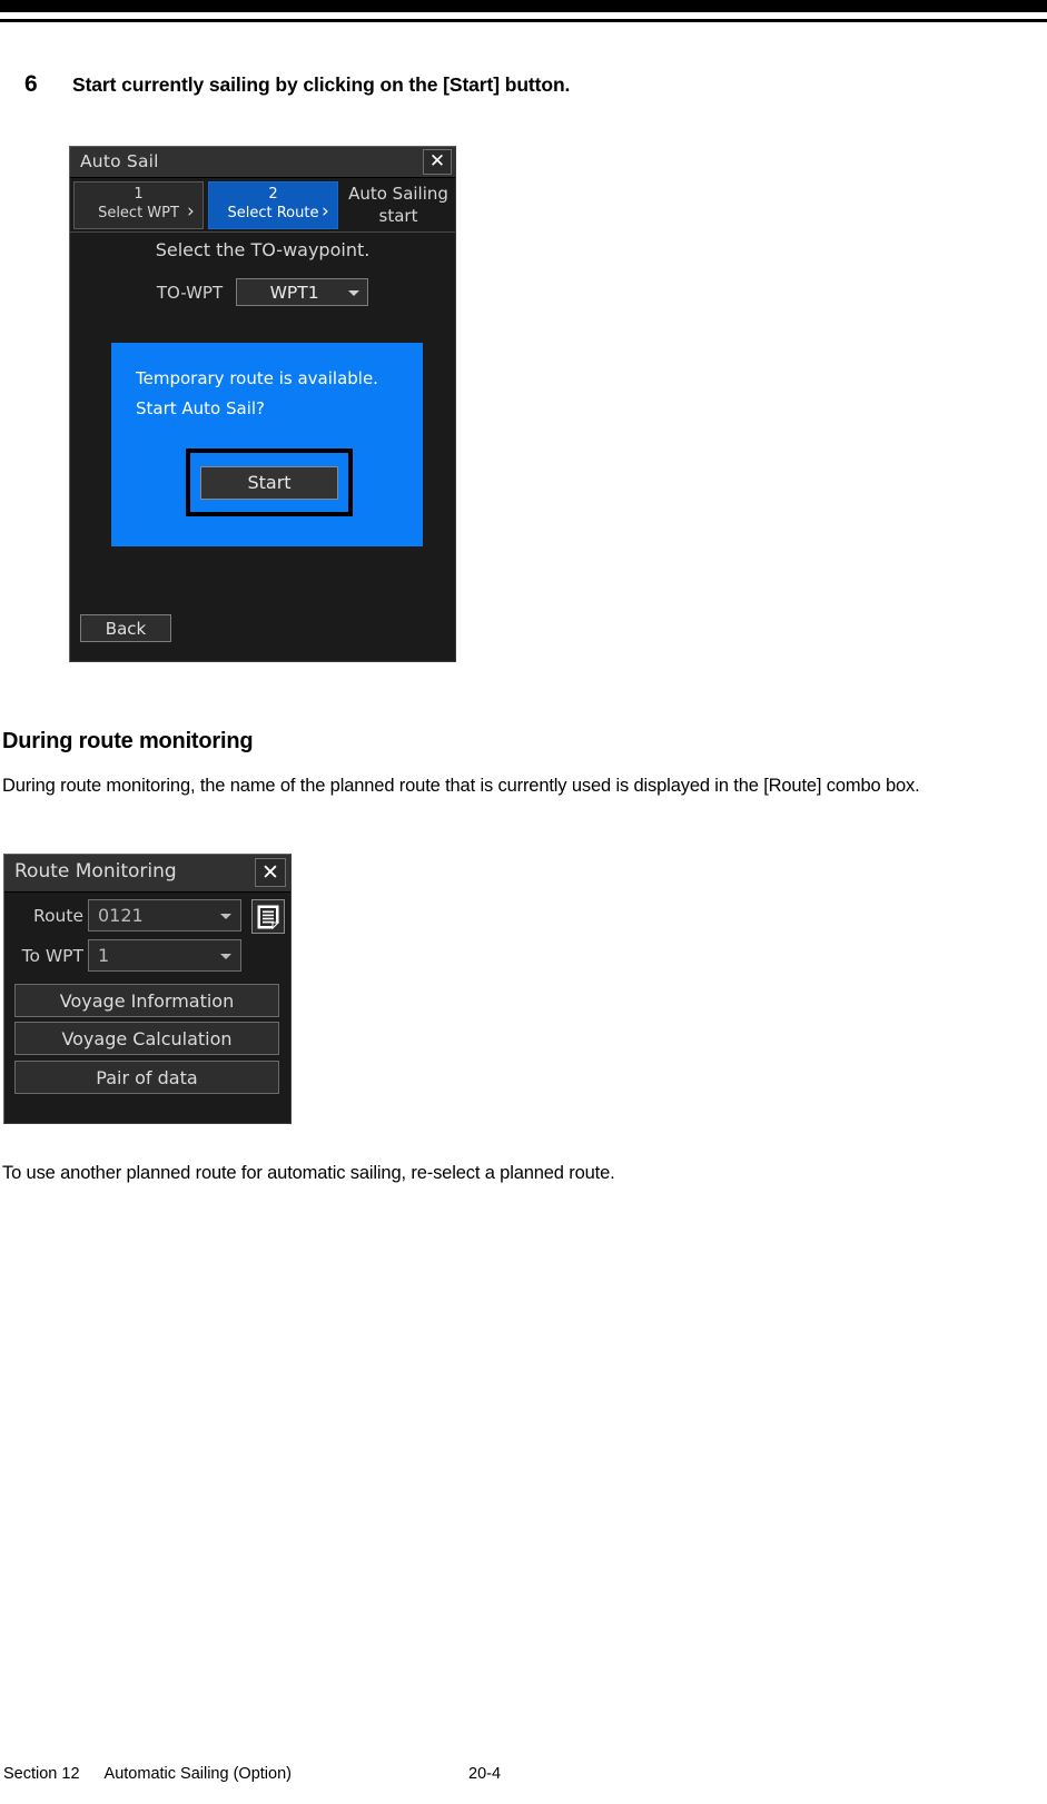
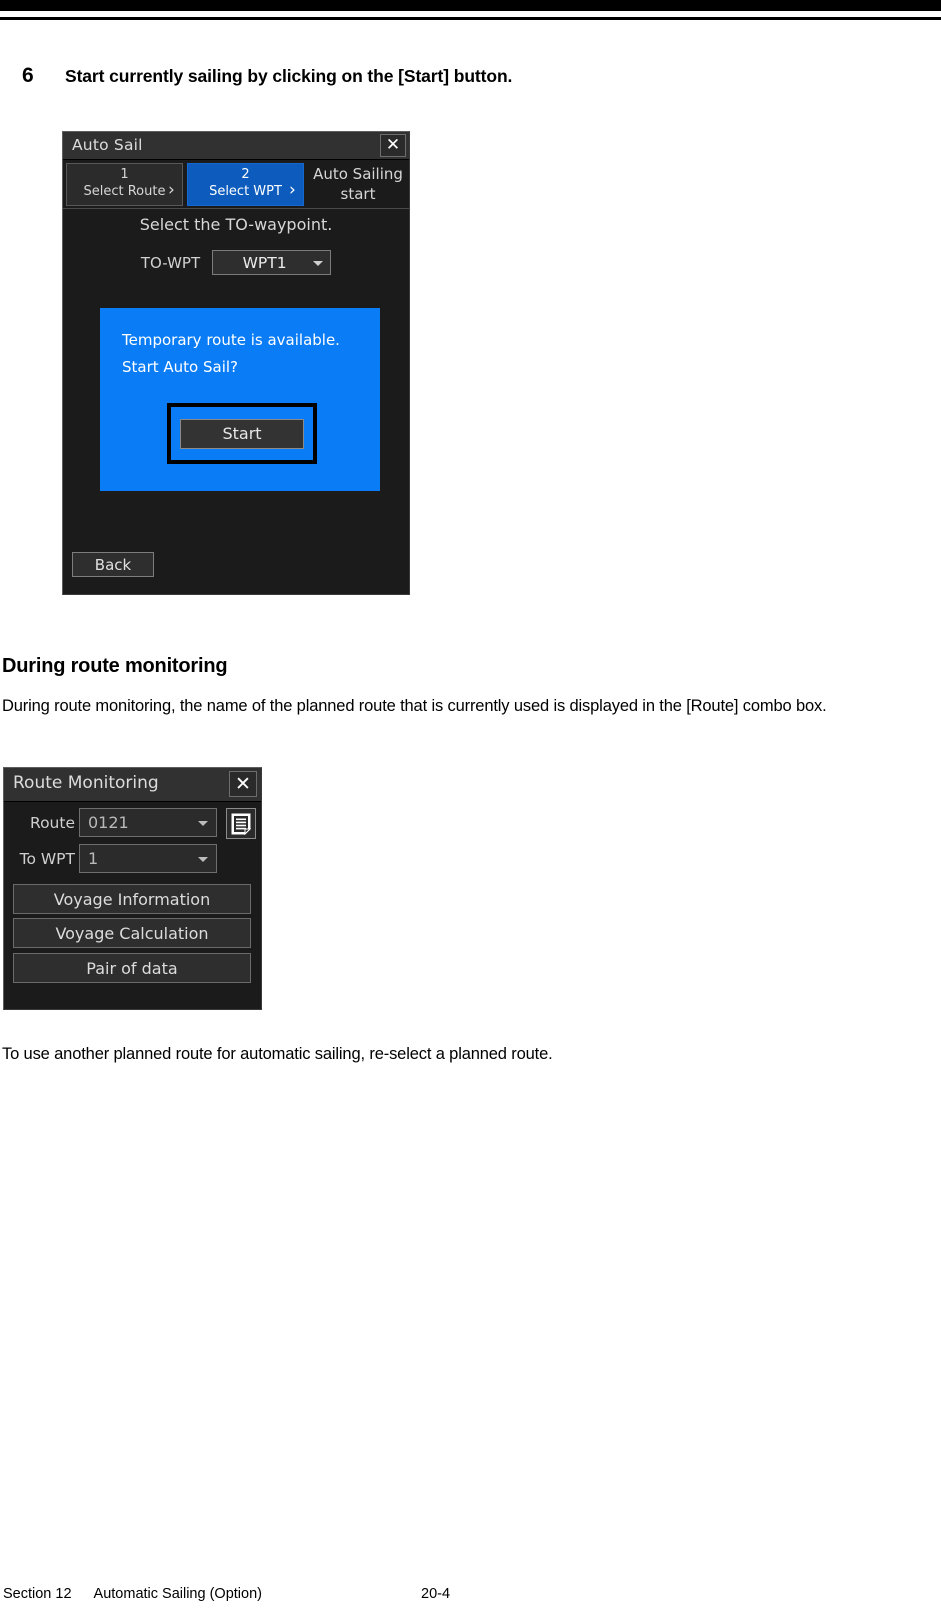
  6
  Start currently sailing by clicking on the [Start] button.
  Auto Sail
  ✕
  1
- Select WPT
+ Select Route
  ›
  2
- Select Route
+ Select WPT
  ›
  Auto Sailing
  start
  Select the TO-waypoint.
  TO-WPT
  WPT1
  Temporary route is available.
  Start Auto Sail?
  Start
  Back
  During route monitoring
  During route monitoring, the name of the planned route that is currently used is displayed in the [Route] combo box.
  Route Monitoring
  ✕
  Route
  0121
  To WPT
  1
  Voyage Information
  Voyage Calculation
  Pair of data
  To use another planned route for automatic sailing, re-select a planned route.
  Section 12 Automatic Sailing (Option)
  20-4
